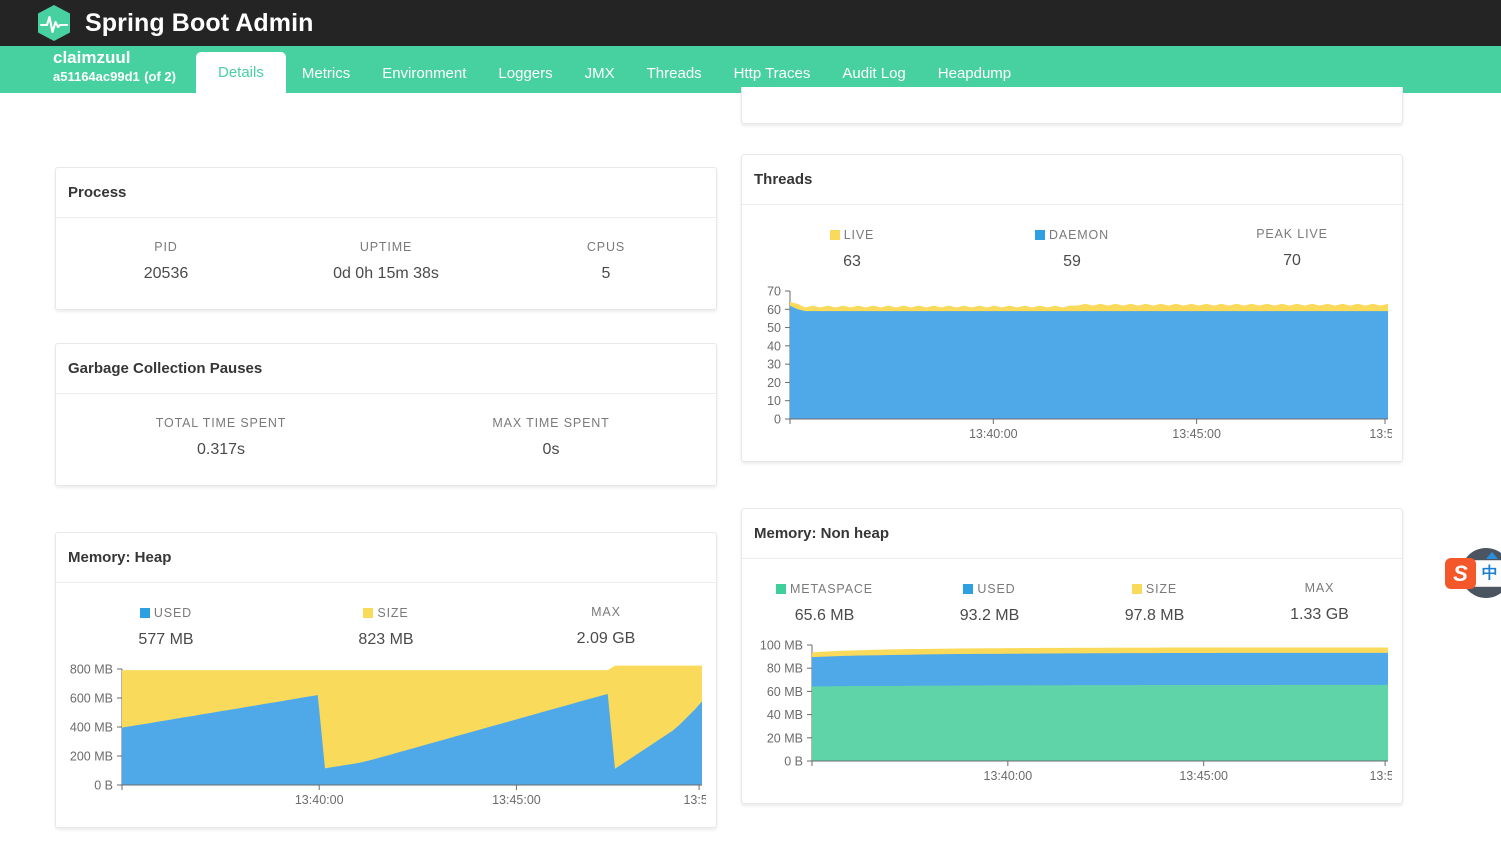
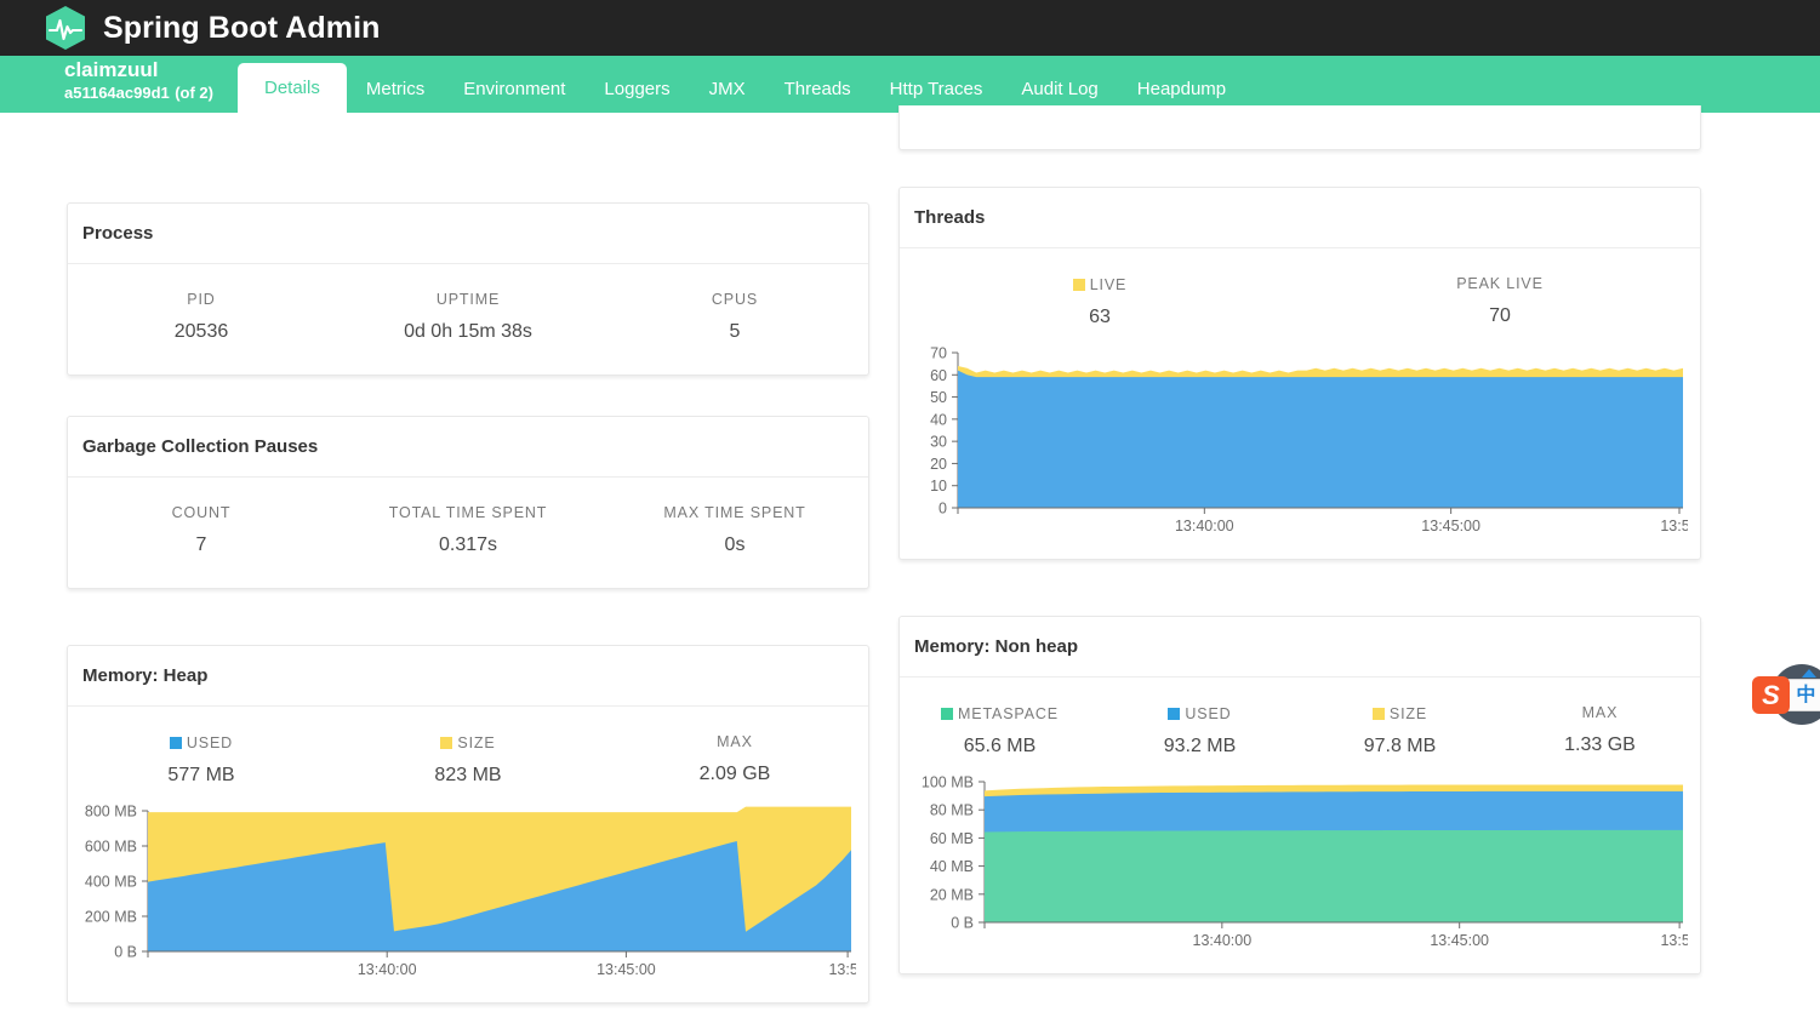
  Spring Boot Admin
  claimzuul
  a51164ac99d1 (of 2)
  Details
  Metrics
  Environment
  Loggers
  JMX
  Threads
  Http Traces
  Audit Log
  Heapdump
  Process
  PID
  20536
  UPTIME
  0d 0h 15m 38s
  CPUS
  5
  Garbage Collection Pauses
+ COUNT
+ 7
  TOTAL TIME SPENT
  0.317s
  MAX TIME SPENT
  0s
  Memory: Heap
  USED
  577 MB
  SIZE
  823 MB
  MAX
  2.09 GB
  0 B
  200 MB
  400 MB
  600 MB
  800 MB
  13:40:00
  13:45:00
  13:5
  Threads
  LIVE
  63
- DAEMON
- 59
  PEAK LIVE
  70
  0
  10
  20
  30
  40
  50
  60
  70
  13:40:00
  13:45:00
  13:5
  Memory: Non heap
  METASPACE
  65.6 MB
  USED
  93.2 MB
  SIZE
  97.8 MB
  MAX
  1.33 GB
  0 B
  20 MB
  40 MB
  60 MB
  80 MB
  100 MB
  13:40:00
  13:45:00
  13:5
  S
  中
